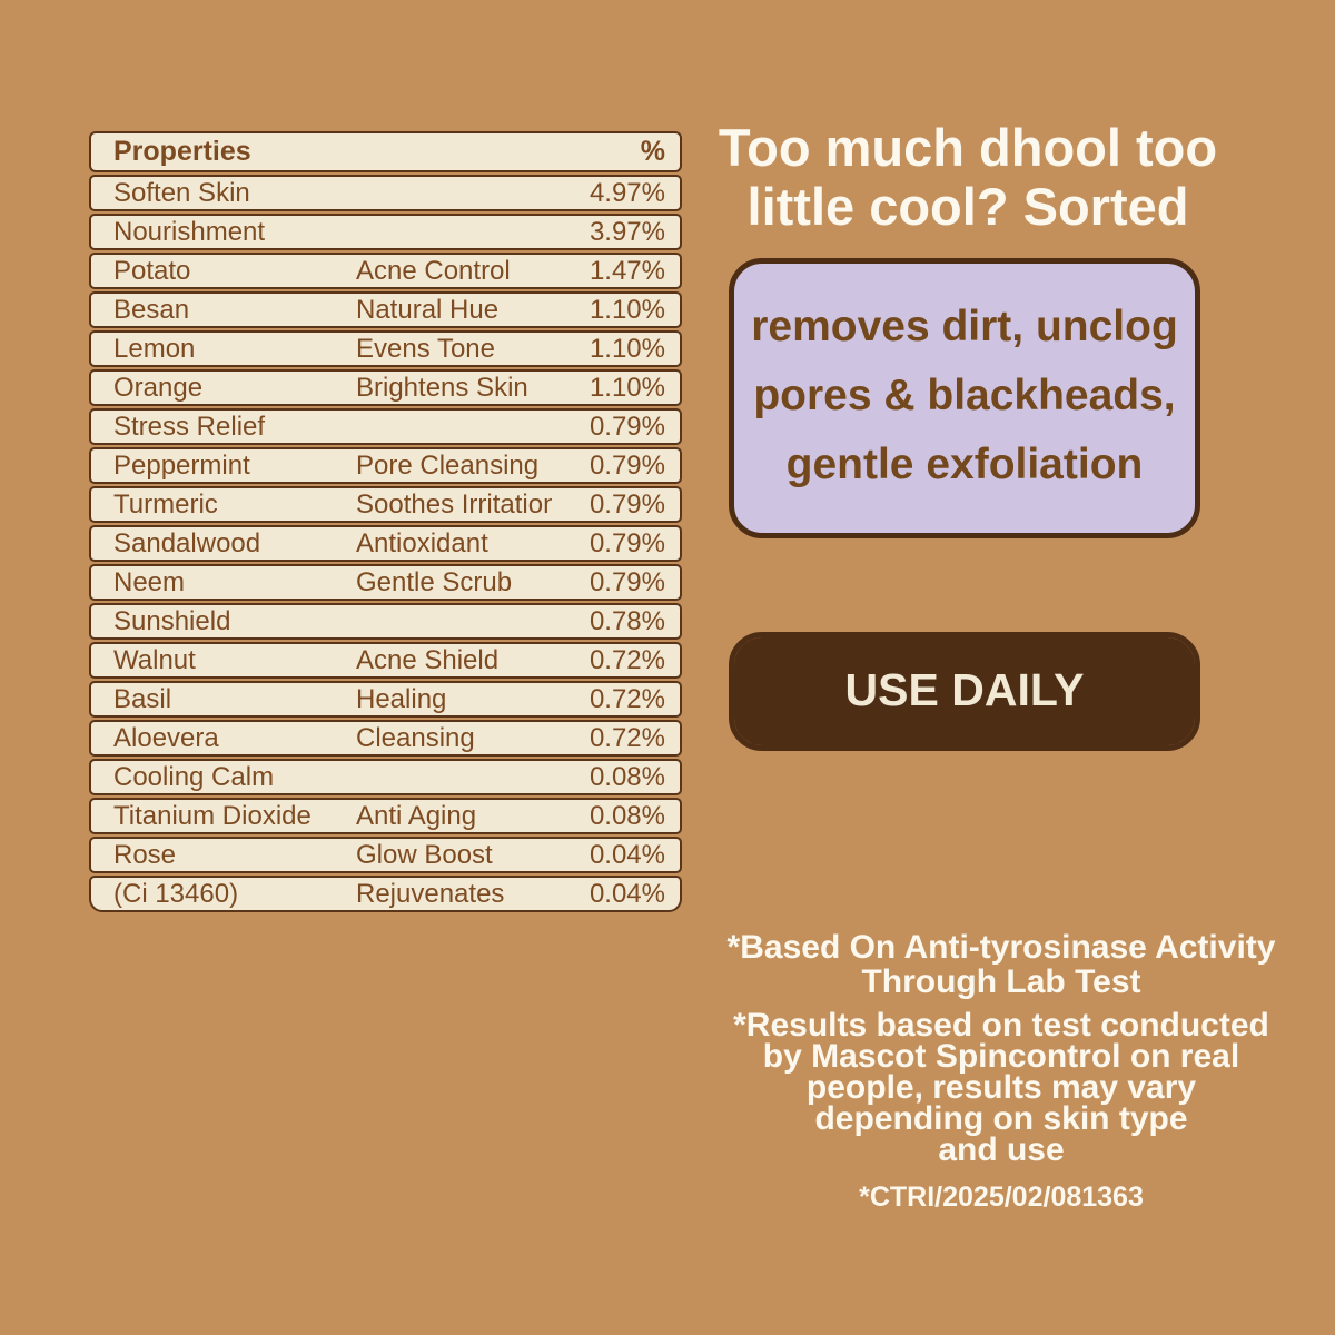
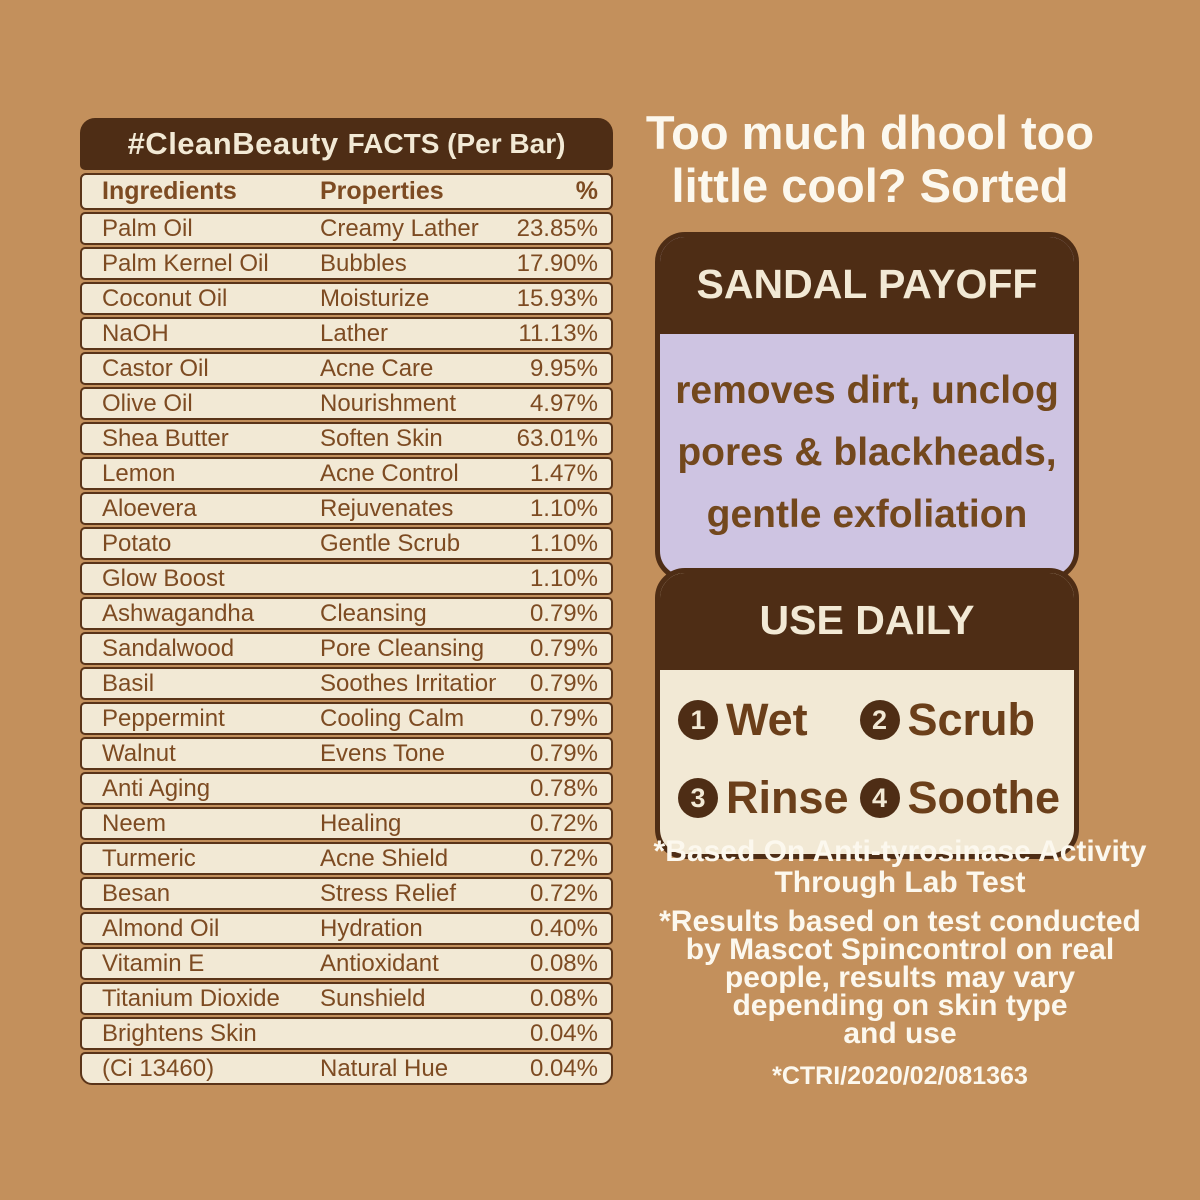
+ #CleanBeauty
+ FACTS (Per Bar)
+ Ingredients
  Properties
  %
+ Palm Oil
+ Creamy Lather
+ 23.85%
+ Palm Kernel Oil
+ Bubbles
+ 17.90%
+ Coconut Oil
+ Moisturize
+ 15.93%
+ NaOH
+ Lather
+ 11.13%
+ Castor Oil
+ Acne Care
+ 9.95%
+ Olive Oil
- Soften Skin
+ Nourishment
  4.97%
+ Shea Butter
- Nourishment
+ Soften Skin
- 3.97%
+ 63.01%
- Potato
+ Lemon
  Acne Control
  1.47%
- Besan
+ Aloevera
- Natural Hue
+ Rejuvenates
  1.10%
- Lemon
+ Potato
- Evens Tone
+ Gentle Scrub
  1.10%
- Orange
- Brightens Skin
+ Glow Boost
  1.10%
+ Ashwagandha
- Stress Relief
+ Cleansing
  0.79%
- Peppermint
+ Sandalwood
  Pore Cleansing
  0.79%
- Turmeric
+ Basil
  Soothes Irritation
  0.79%
- Sandalwood
+ Peppermint
- Antioxidant
+ Cooling Calm
  0.79%
- Neem
+ Walnut
- Gentle Scrub
+ Evens Tone
  0.79%
- Sunshield
+ Anti Aging
  0.78%
- Walnut
+ Neem
- Acne Shield
+ Healing
  0.72%
- Basil
+ Turmeric
- Healing
+ Acne Shield
  0.72%
- Aloevera
+ Besan
- Cleansing
+ Stress Relief
  0.72%
+ Almond Oil
+ Hydration
+ 0.40%
+ Vitamin E
- Cooling Calm
+ Antioxidant
  0.08%
  Titanium Dioxide
- Anti Aging
+ Sunshield
  0.08%
- Rose
- Glow Boost
+ Brightens Skin
  0.04%
  (Ci 13460)
- Rejuvenates
+ Natural Hue
  0.04%
  Too much dhool too
  little cool? Sorted
+ SANDAL PAYOFF
  removes dirt, unclog
  pores & blackheads,
  gentle exfoliation
  USE DAILY
+ 1
+ Wet
+ 2
+ Scrub
+ 3
+ Rinse
+ 4
+ Soothe
  *Based On Anti-tyrosinase Activity
  Through Lab Test
  *Results based on test conducted
  by Mascot Spincontrol on real
  people, results may vary
  depending on skin type
  and use
- *CTRI/2025/02/081363
+ *CTRI/2020/02/081363
